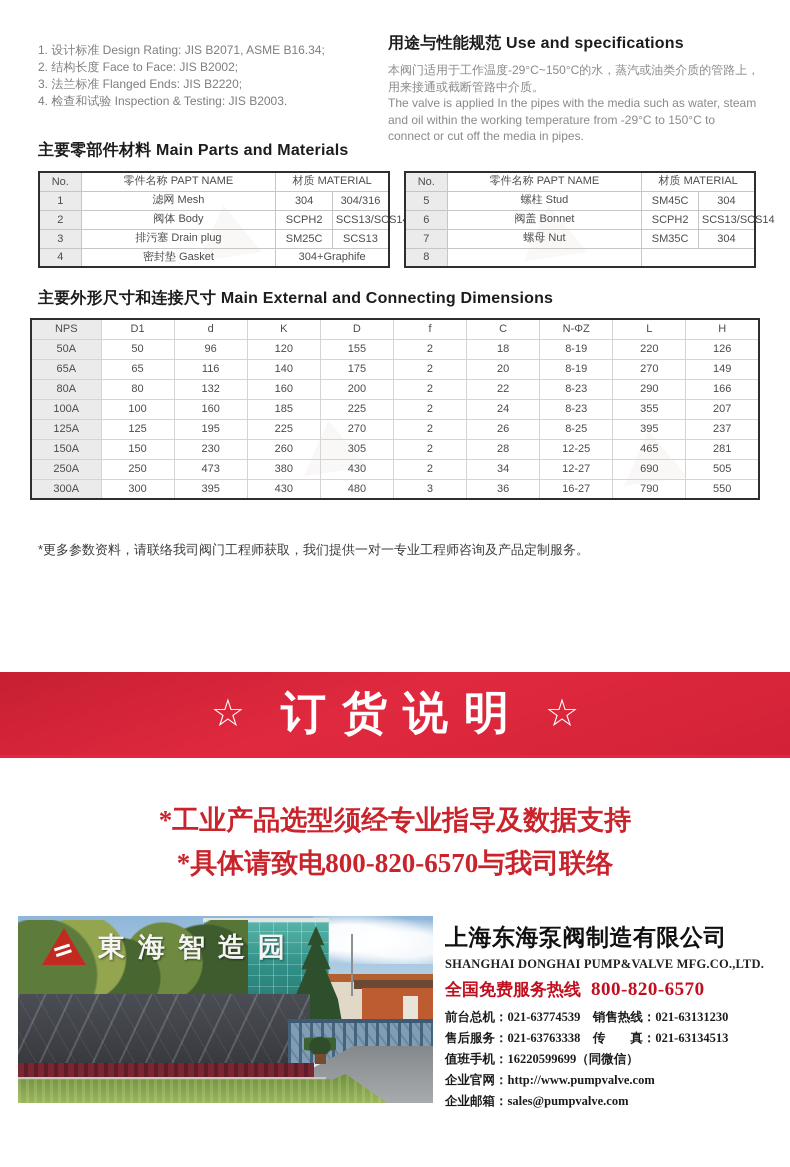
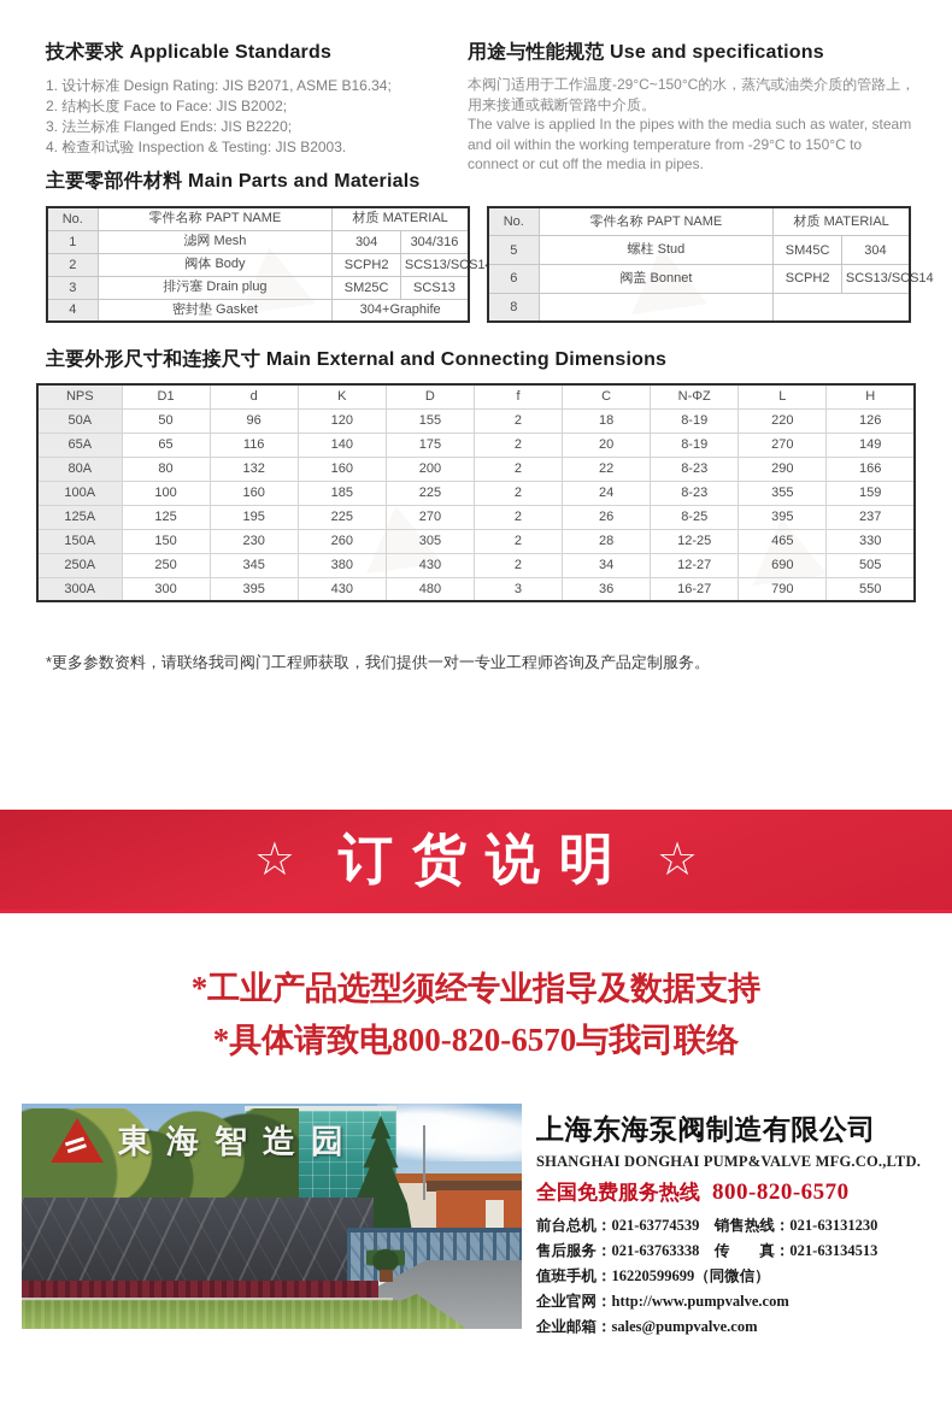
+ 技术要求 Applicable Standards
  1. 设计标准 Design Rating: JIS B2071, ASME B16.34;
  2. 结构长度 Face to Face: JIS B2002;
  3. 法兰标准 Flanged Ends: JIS B2220;
  4. 检查和试验 Inspection & Testing: JIS B2003.
  用途与性能规范 Use and specifications
  本阀门适用于工作温度-29°C~150°C的水，蒸汽或油类介质的管路上，用来接通或截断管路中介质。
  The valve is applied In the pipes with the media such as water, steam and oil within the working temperature from -29°C to 150°C to connect or cut off the media in pipes.
  主要零部件材料 Main Parts and Materials
  No.	零件名称 PAPT NAME	材质 MATERIAL
  1	滤网 Mesh	304	304/316
  2	阀体 Body	SCPH2	SCS13/SCS1
  3	排污塞 Drain plug	SM25C	SCS13
  4	密封垫 Gasket	304+Graphife
  No.	零件名称 PAPT NAME	材质 MATERIAL
  5	螺柱 Stud	SM45C	304
  6	阀盖 Bonnet	SCPH2	SCS13/SCS14
- 7	螺母 Nut	SM35C	304
  8
  主要外形尺寸和连接尺寸 Main External and Connecting Dimensions
  NPS	D1	d	K	D	f	C	N-ΦZ	L	H
  50A	50	96	120	155	2	18	8-19	220	126
  65A	65	116	140	175	2	20	8-19	270	149
  80A	80	132	160	200	2	22	8-23	290	166
- 100A	100	160	185	225	2	24	8-23	355	207
+ 100A	100	160	185	225	2	24	8-23	355	159
  125A	125	195	225	270	2	26	8-25	395	237
- 150A	150	230	260	305	2	28	12-25	465	281
+ 150A	150	230	260	305	2	28	12-25	465	330
- 250A	250	473	380	430	2	34	12-27	690	505
+ 250A	250	345	380	430	2	34	12-27	690	505
  300A	300	395	430	480	3	36	16-27	790	550
  *更多参数资料，请联络我司阀门工程师获取，我们提供一对一专业工程师咨询及产品定制服务。
  ☆
  订货说明
  ☆
  *工业产品选型须经专业指导及数据支持
  *具体请致电800-820-6570与我司联络
  東海智造园
  上海东海泵阀制造有限公司
  SHANGHAI DONGHAI PUMP&VALVE MFG.CO.,LTD.
  全国免费服务热线 800-820-6570
  前台总机：021-63774539 销售热线：021-63131230
  售后服务：021-63763338 传 真：021-63134513
  值班手机：16220599699（同微信）
  企业官网：http://www.pumpvalve.com
  企业邮箱：sales@pumpvalve.com
